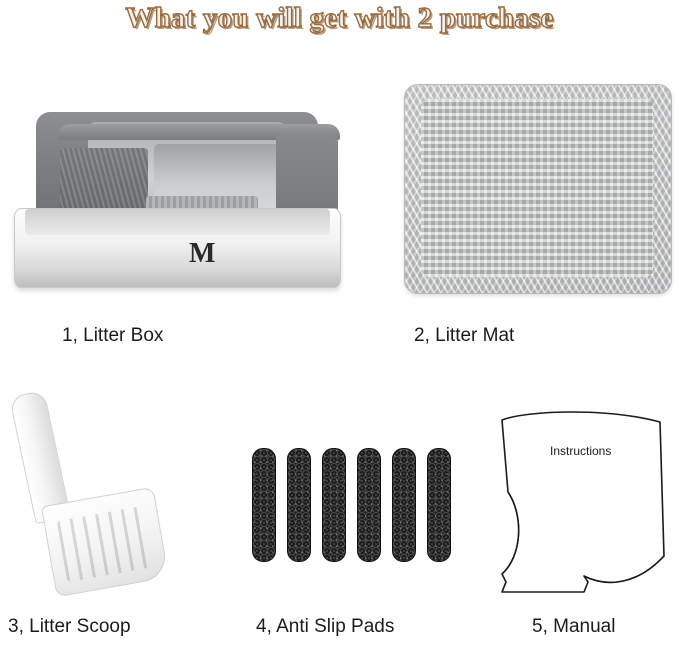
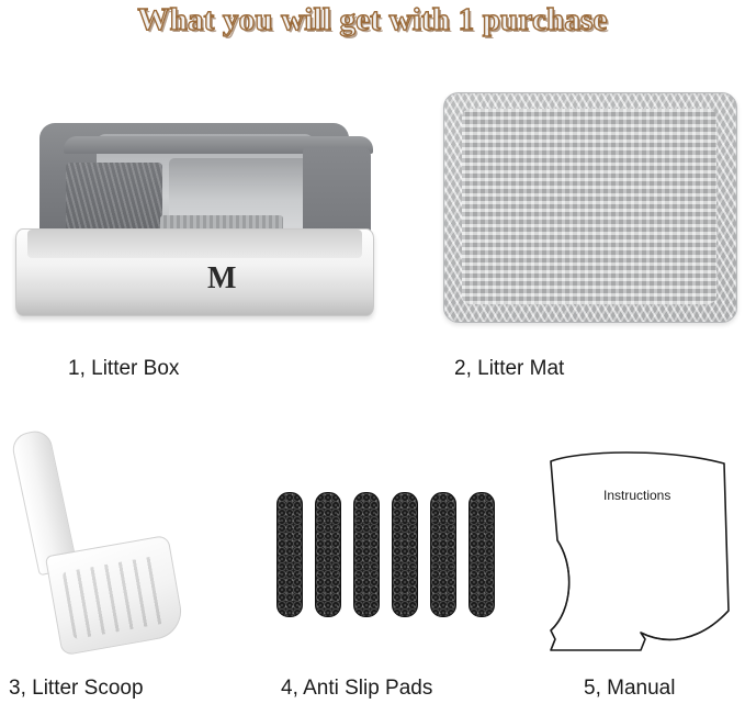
- What you will get with 2 purchase
+ What you will get with 1 purchase
  M
  1, Litter Box
  2, Litter Mat
  3, Litter Scoop
  4, Anti Slip Pads
  Instructions
  5, Manual
